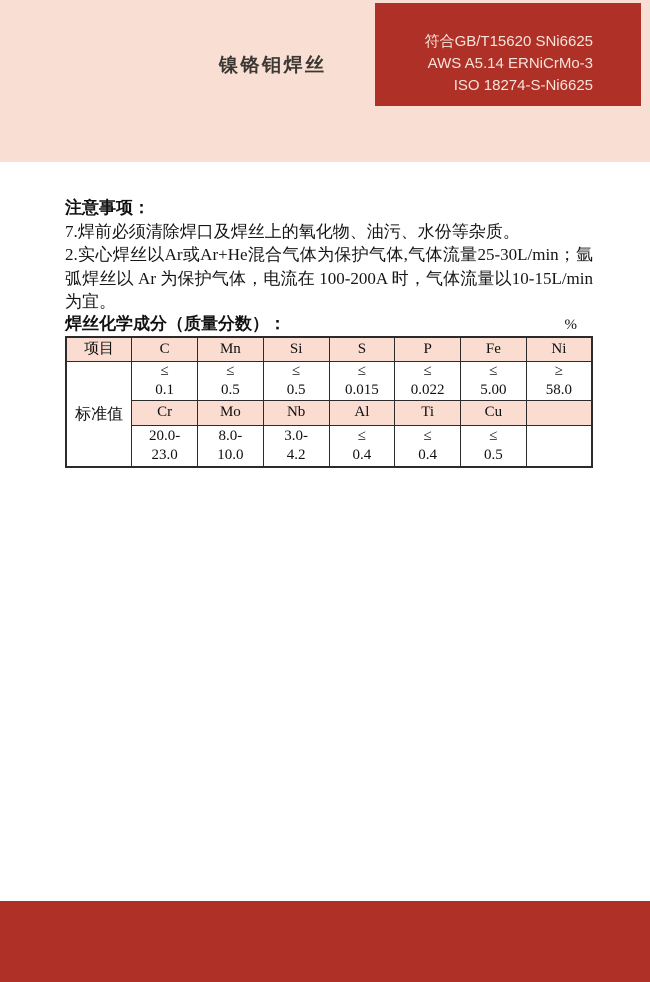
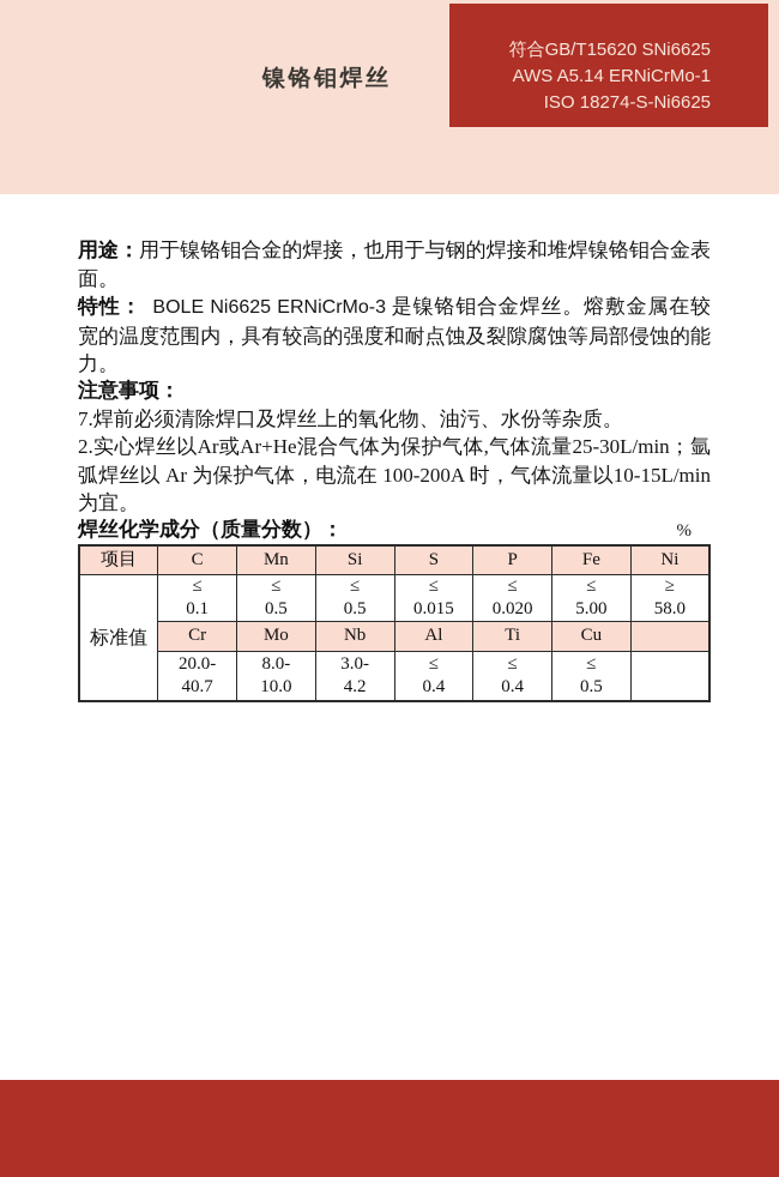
  镍铬钼焊丝
  符合GB/T15620 SNi6625
- AWS A5.14 ERNiCrMo-3
+ AWS A5.14 ERNiCrMo-1
  ISO 18274-S-Ni6625
+ 用途：用于镍铬钼合金的焊接，也用于与钢的焊接和堆焊镍铬钼合金表面。
+ 特性： BOLE Ni6625 ERNiCrMo-3 是镍铬钼合金焊丝。熔敷金属在较宽的温度范围内，具有较高的强度和耐点蚀及裂隙腐蚀等局部侵蚀的能力。
  注意事项：
  7.焊前必须清除焊口及焊丝上的氧化物、油污、水份等杂质。
  2.实心焊丝以Ar或Ar+He混合气体为保护气体,气体流量25-30L/min；氩弧焊丝以 Ar 为保护气体，电流在 100-200A 时，气体流量以10-15L/min 为宜。
  焊丝化学成分（质量分数）：
  %
  项目	C	Mn	Si	S	P	Fe	Ni
- 标准值	≤0.1	≤0.5	≤0.5	≤0.015	≤0.022	≤5.00	≥58.0
+ 标准值	≤0.1	≤0.5	≤0.5	≤0.015	≤0.020	≤5.00	≥58.0
  Cr	Mo	Nb	Al	Ti	Cu
- 20.0-23.0	8.0-10.0	3.0-4.2	≤0.4	≤0.4	≤0.5
+ 20.0-40.7	8.0-10.0	3.0-4.2	≤0.4	≤0.4	≤0.5
